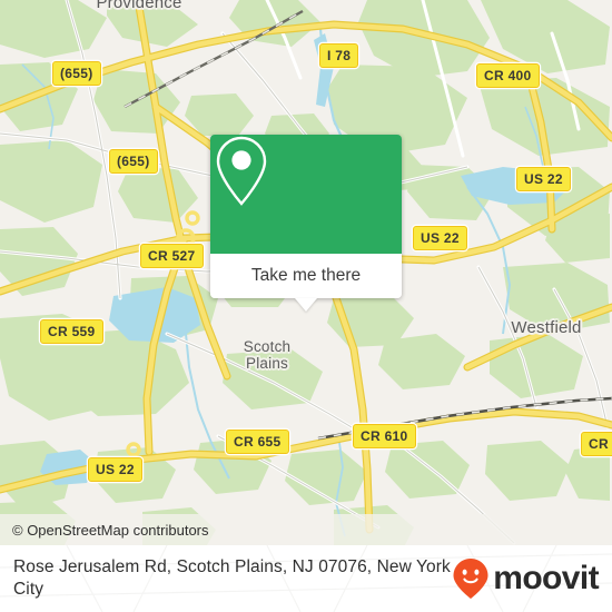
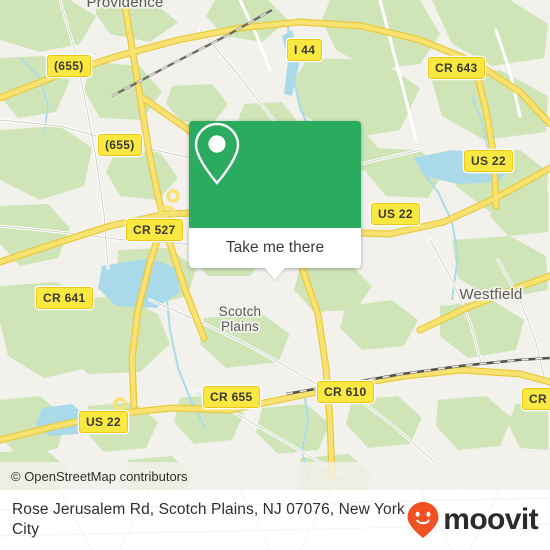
  Providence
  Scotch
  Plains
  Westfield
  (655)
- I 78
+ I 44
- CR 400
+ CR 643
  (655)
  US 22
  US 22
  CR 527
- CR 559
+ CR 641
  CR 655
  CR 610
  US 22
  Take me there
  © OpenStreetMap contributors
  Rose Jerusalem Rd, Scotch Plains, NJ 07076, New York City
  moovit
